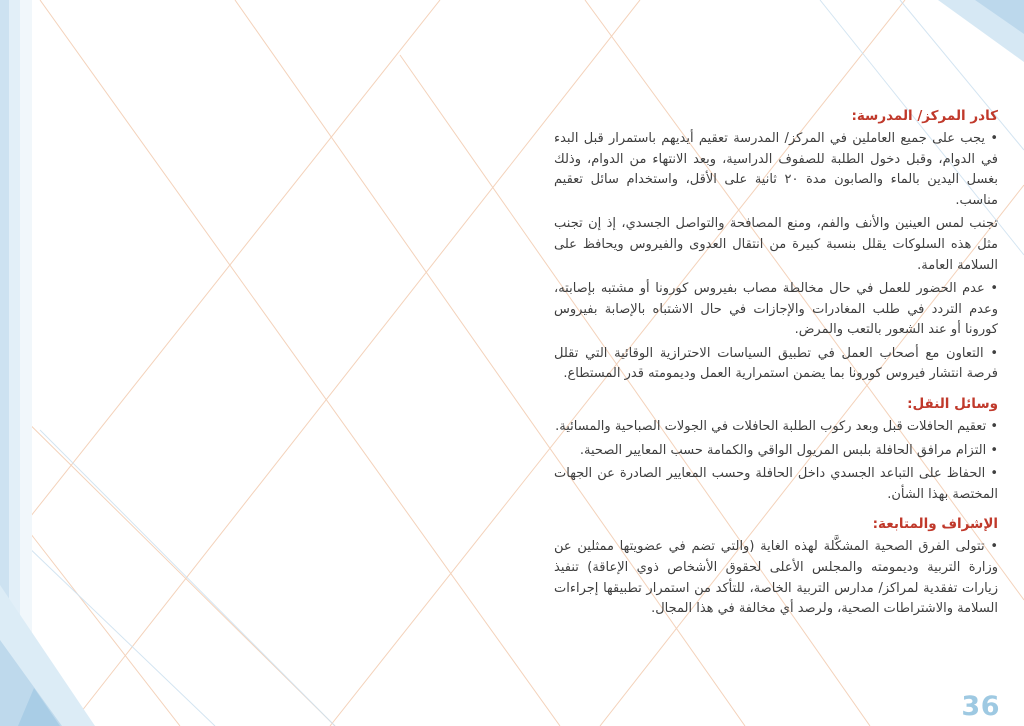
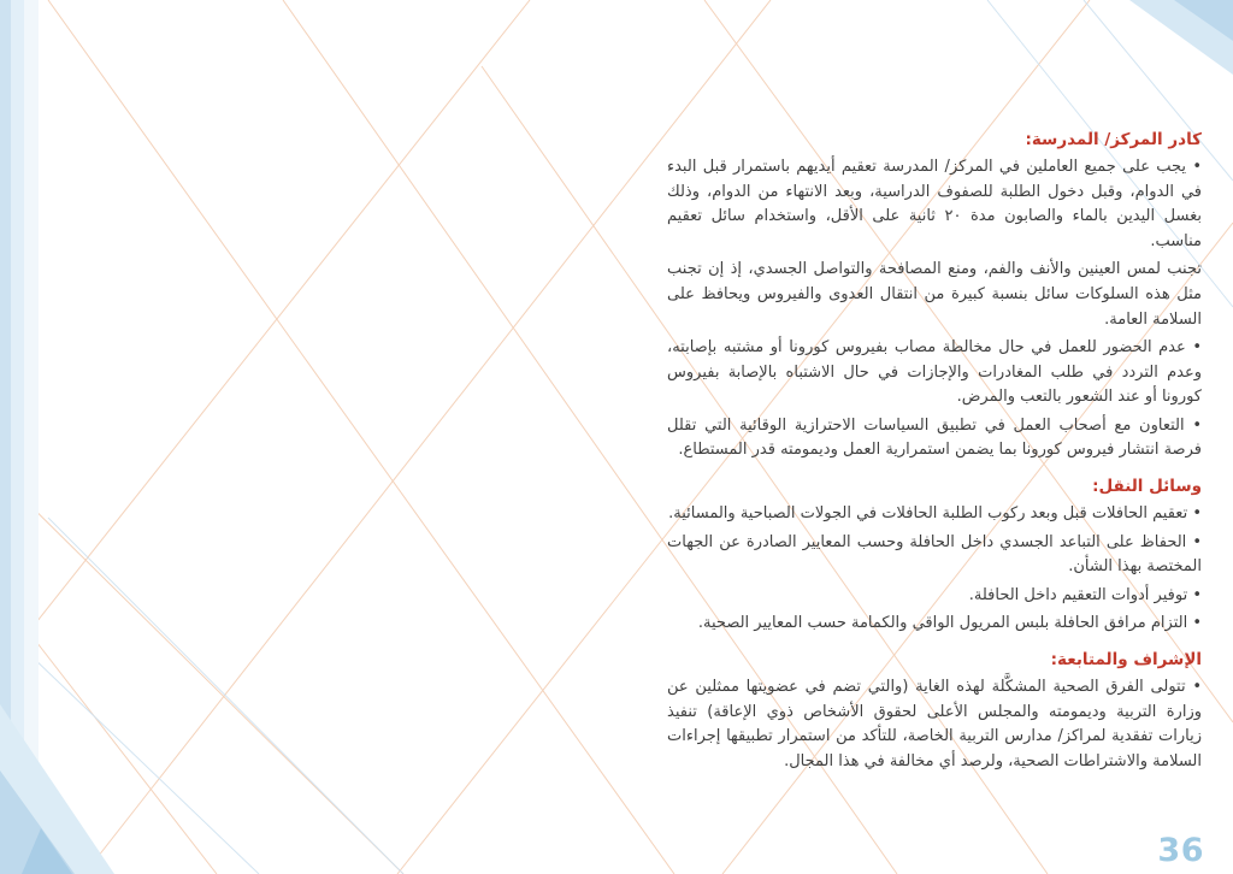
  كادر المركز/ المدرسة:
  • يجب على جميع العاملين في المركز/ المدرسة تعقيم أيديهم باستمرار قبل البدء في الدوام، وقبل دخول الطلبة للصفوف الدراسية، وبعد الانتهاء من الدوام، وذلك بغسل اليدين بالماء والصابون مدة ٢٠ ثانية على الأقل، واستخدام سائل تعقيم مناسب.
- تجنب لمس العينين والأنف والفم، ومنع المصافحة والتواصل الجسدي، إذ إن تجنب مثل هذه السلوكات يقلل بنسبة كبيرة من انتقال العدوى والفيروس ويحافظ على السلامة العامة.
+ تجنب لمس العينين والأنف والفم، ومنع المصافحة والتواصل الجسدي، إذ إن تجنب مثل هذه السلوكات سائل بنسبة كبيرة من انتقال العدوى والفيروس ويحافظ على السلامة العامة.
  • عدم الحضور للعمل في حال مخالطة مصاب بفيروس كورونا أو مشتبه بإصابته، وعدم التردد في طلب المغادرات والإجازات في حال الاشتباه بالإصابة بفيروس كورونا أو عند الشعور بالتعب والمرض.
  • التعاون مع أصحاب العمل في تطبيق السياسات الاحترازية الوقائية التي تقلل فرصة انتشار فيروس كورونا بما يضمن استمرارية العمل وديمومته قدر المستطاع.
  وسائل النقل:
  • تعقيم الحافلات قبل وبعد ركوب الطلبة الحافلات في الجولات الصباحية والمسائية.
- • التزام مرافق الحافلة بلبس المريول الواقي والكمامة حسب المعايير الصحية.
+ • الحفاظ على التباعد الجسدي داخل الحافلة وحسب المعايير الصادرة عن الجهات المختصة بهذا الشأن.
+ • توفير أدوات التعقيم داخل الحافلة.
- • الحفاظ على التباعد الجسدي داخل الحافلة وحسب المعايير الصادرة عن الجهات المختصة بهذا الشأن.
+ • التزام مرافق الحافلة بلبس المريول الواقي والكمامة حسب المعايير الصحية.
  الإشراف والمتابعة:
  • تتولى الفرق الصحية المشكَّلة لهذه الغاية (والتي تضم في عضويتها ممثلين عن وزارة التربية وديمومته والمجلس الأعلى لحقوق الأشخاص ذوي الإعاقة) تنفيذ زيارات تفقدية لمراكز/ مدارس التربية الخاصة، للتأكد من استمرار تطبيقها إجراءات السلامة والاشتراطات الصحية، ولرصد أي مخالفة في هذا المجال.
  36
